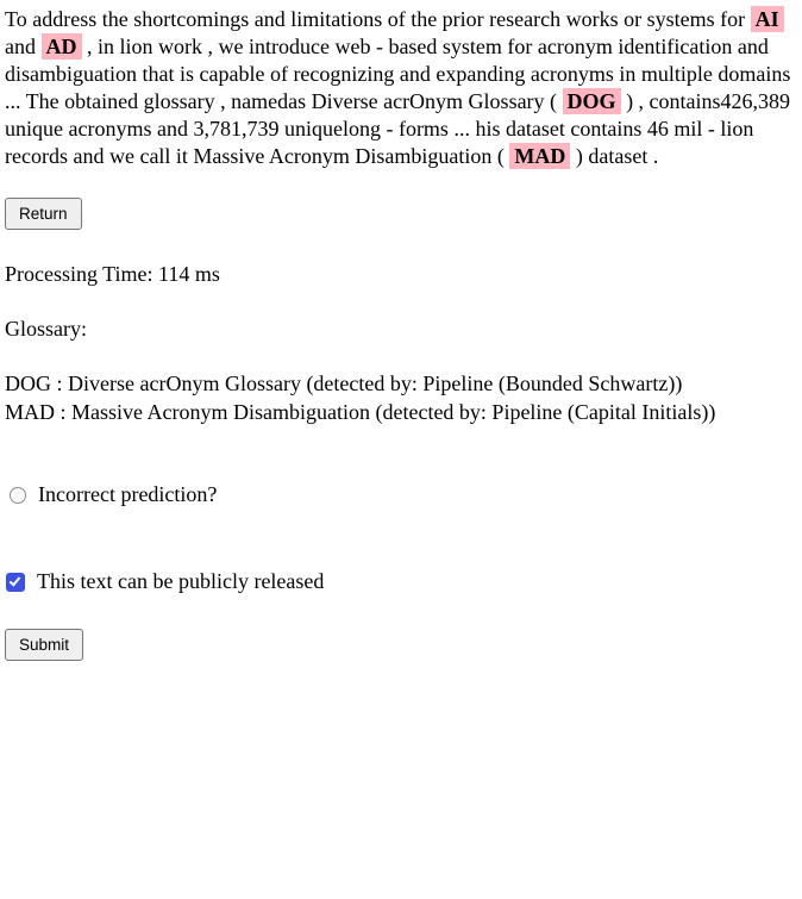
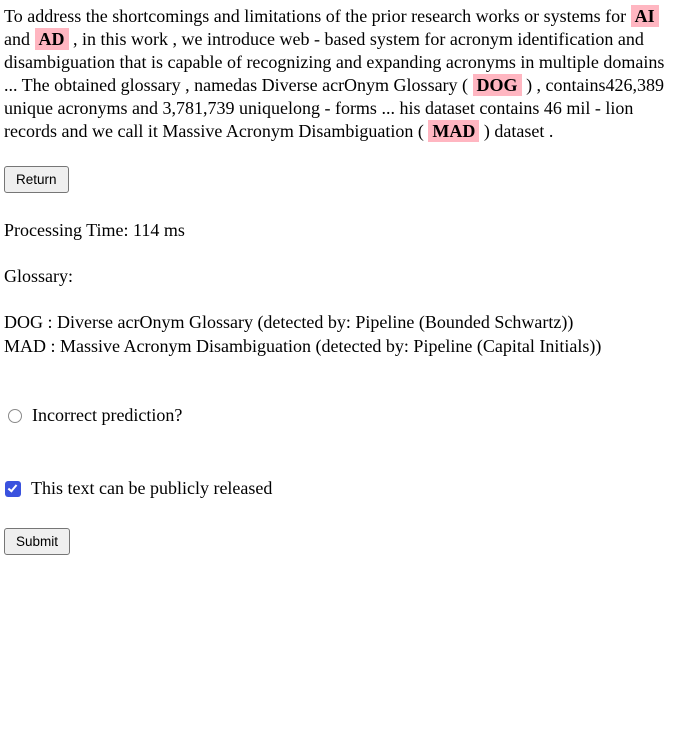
- To address the shortcomings and limitations of the prior research works or systems for AI and AD , in lion work , we introduce web - based system for acronym identification and disambiguation that is capable of recognizing and expanding acronyms in multiple domains ... The obtained glossary , namedas Diverse acrOnym Glossary ( DOG ) , contains426,389 unique acronyms and 3,781,739 uniquelong - forms ... his dataset contains 46 mil - lion records and we call it Massive Acronym Disambiguation ( MAD ) dataset .
+ To address the shortcomings and limitations of the prior research works or systems for AI and AD , in this work , we introduce web - based system for acronym identification and disambiguation that is capable of recognizing and expanding acronyms in multiple domains ... The obtained glossary , namedas Diverse acrOnym Glossary ( DOG ) , contains426,389 unique acronyms and 3,781,739 uniquelong - forms ... his dataset contains 46 mil - lion records and we call it Massive Acronym Disambiguation ( MAD ) dataset .
  Return
  Processing Time: 114 ms
  Glossary:
  DOG : Diverse acrOnym Glossary (detected by: Pipeline (Bounded Schwartz))
  MAD : Massive Acronym Disambiguation (detected by: Pipeline (Capital Initials))
  Incorrect prediction?
  This text can be publicly released
  Submit
